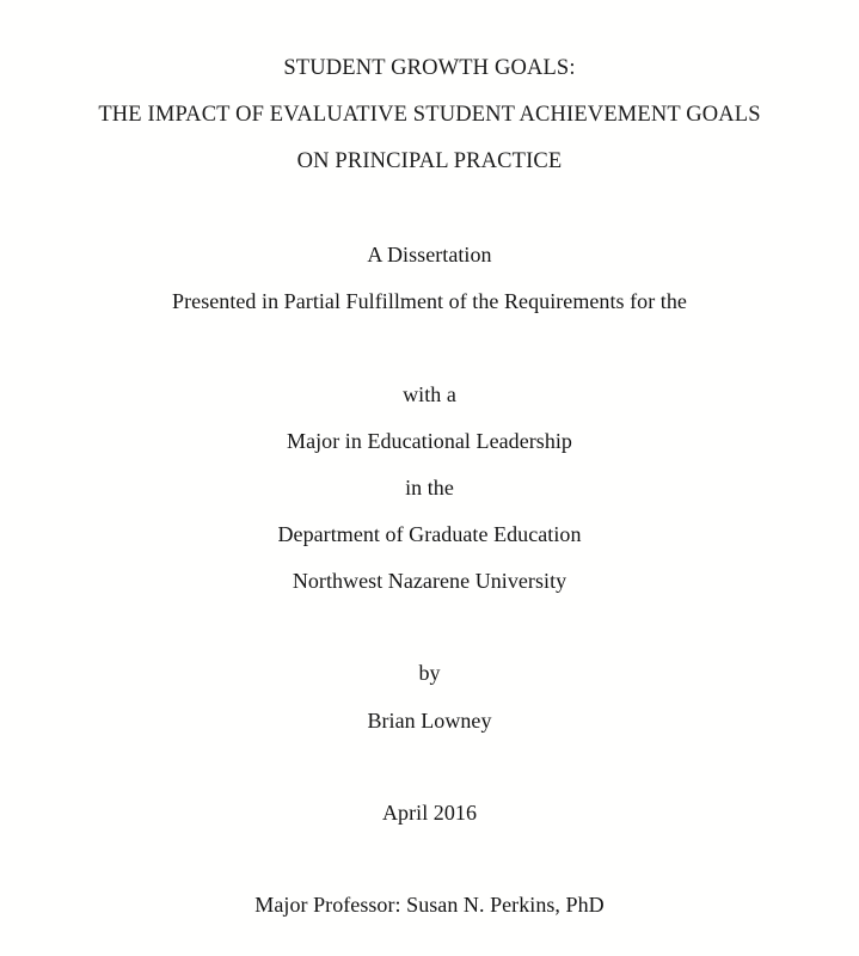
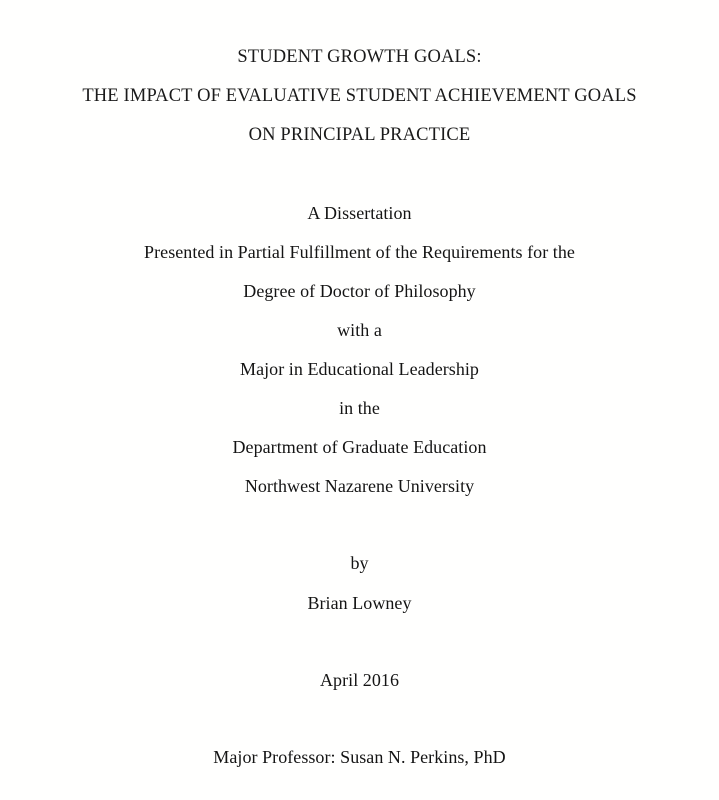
  STUDENT GROWTH GOALS:
  THE IMPACT OF EVALUATIVE STUDENT ACHIEVEMENT GOALS
  ON PRINCIPAL PRACTICE
  A Dissertation
  Presented in Partial Fulfillment of the Requirements for the
+ Degree of Doctor of Philosophy
  with a
  Major in Educational Leadership
  in the
  Department of Graduate Education
  Northwest Nazarene University
  by
  Brian Lowney
  April 2016
  Major Professor: Susan N. Perkins, PhD
